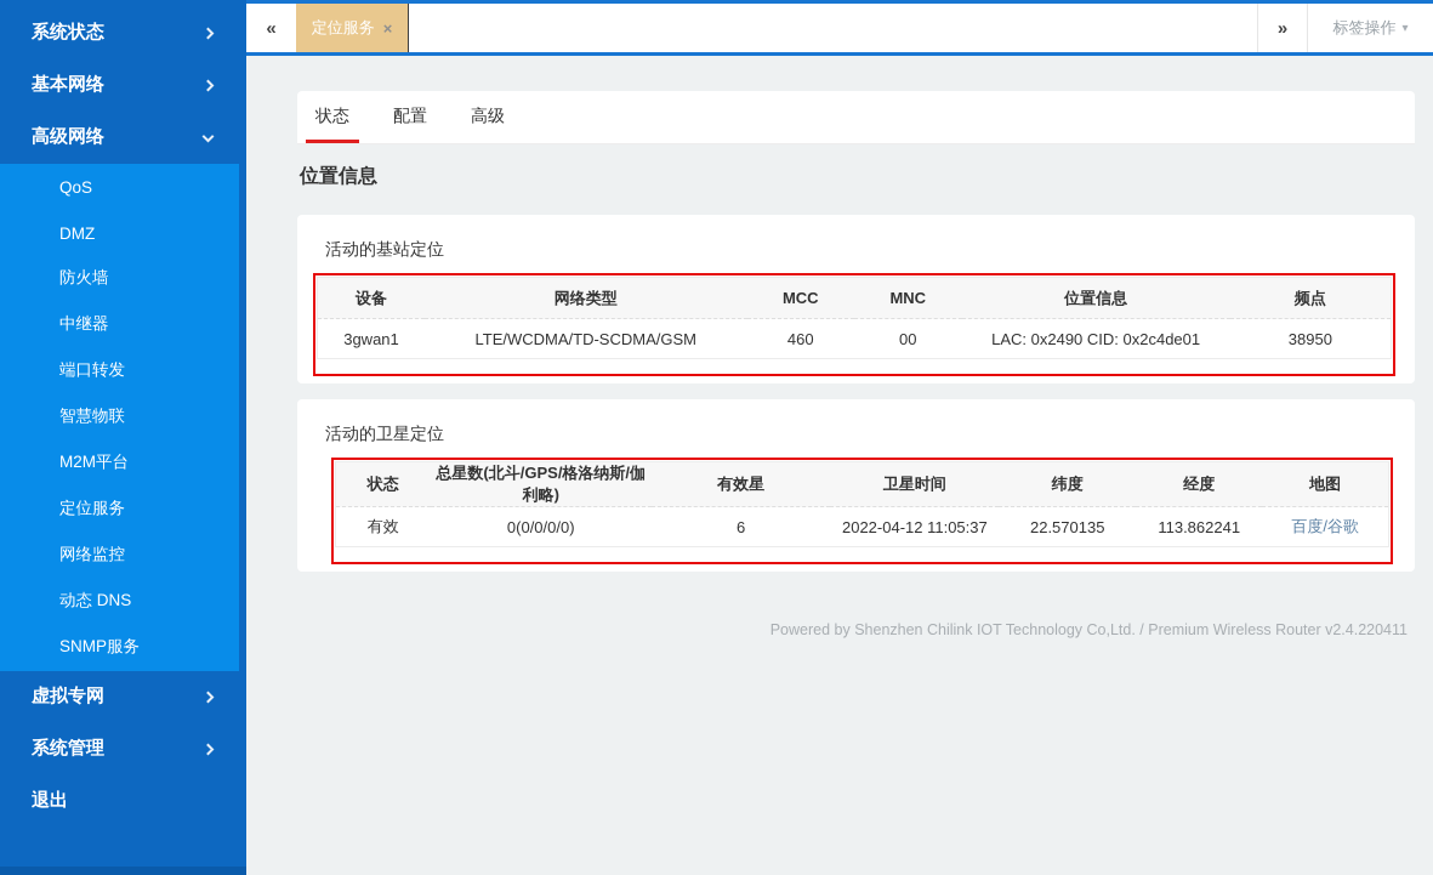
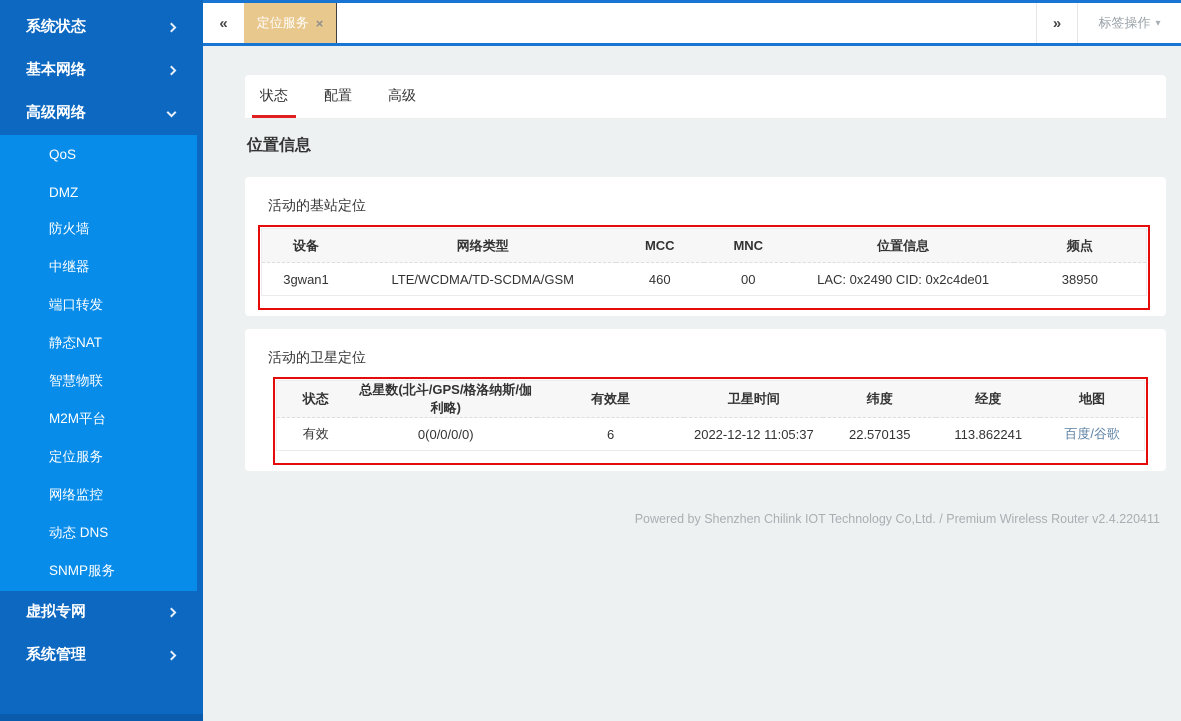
  系统状态
  基本网络
  高级网络
  QoS
  DMZ
  防火墙
  中继器
  端口转发
+ 静态NAT
  智慧物联
  M2M平台
  定位服务
  网络监控
  动态 DNS
  SNMP服务
  虚拟专网
  系统管理
- 退出
  «
  定位服务
  ×
  »
  标签操作
  ▾
  状态
  配置
  高级
  位置信息
  活动的基站定位
  设备	网络类型	MCC	MNC	位置信息	频点
  3gwan1	LTE/WCDMA/TD-SCDMA/GSM	460	00	LAC: 0x2490 CID: 0x2c4de01	38950
  活动的卫星定位
  状态	总星数(北斗/GPS/格洛纳斯/伽利略)	有效星	卫星时间	纬度	经度	地图
- 有效	0(0/0/0/0)	6	2022-04-12 11:05:37	22.570135	113.862241	百度/谷歌
+ 有效	0(0/0/0/0)	6	2022-12-12 11:05:37	22.570135	113.862241	百度/谷歌
  Powered by Shenzhen Chilink IOT Technology Co,Ltd. / Premium Wireless Router v2.4.220411
